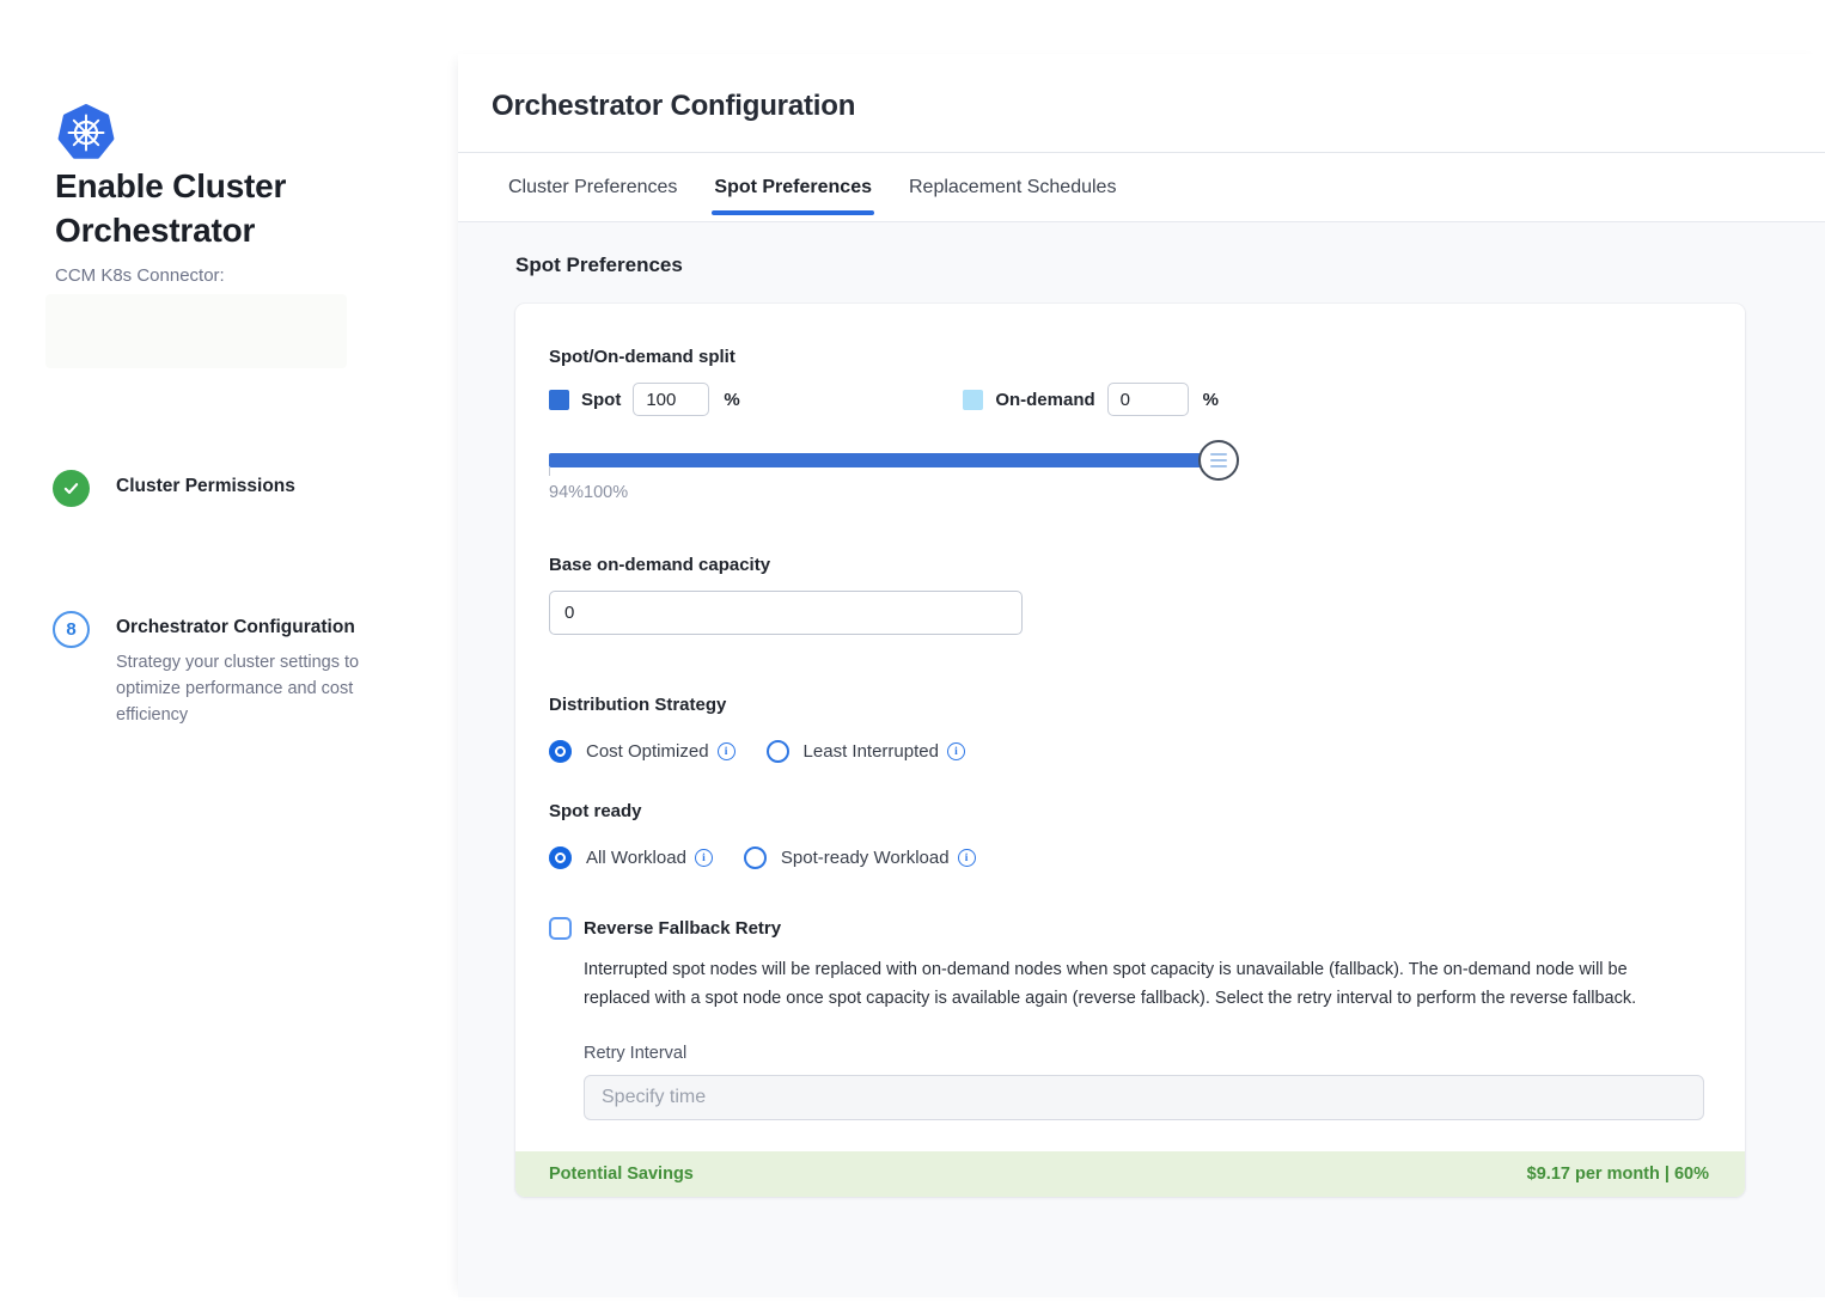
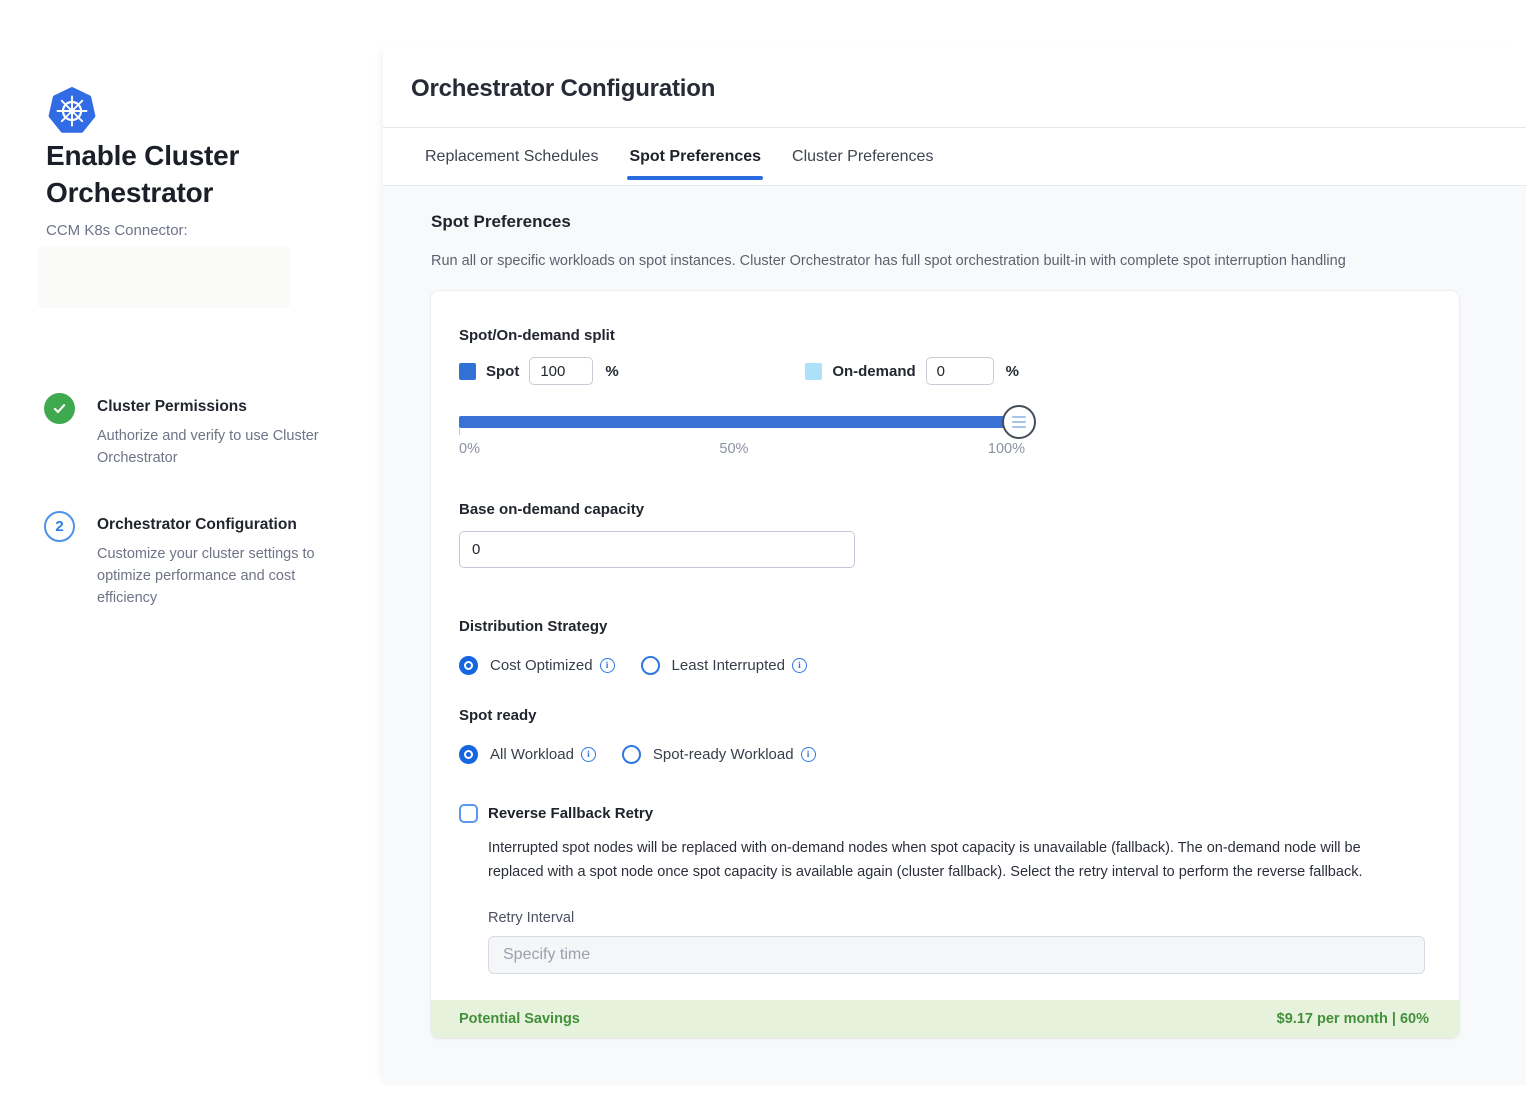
  Enable Cluster Orchestrator
  CCM K8s Connector:
  Cluster Permissions
+ Authorize and verify to use Cluster Orchestrator
- 8
+ 2
  Orchestrator Configuration
- Strategy your cluster settings to optimize performance and cost efficiency
+ Customize your cluster settings to optimize performance and cost efficiency
  Orchestrator Configuration
- Cluster Preferences
+ Replacement Schedules
  Spot Preferences
- Replacement Schedules
+ Cluster Preferences
  Spot Preferences
+ Run all or specific workloads on spot instances. Cluster Orchestrator has full spot orchestration built-in with complete spot interruption handling
  Spot/On-demand split
  Spot
  100
  %
  On-demand
  0
  %
- 94%
+ 0%
+ 50%
  100%
  Base on-demand capacity
  0
  Distribution Strategy
  Cost Optimized
  i
  Least Interrupted
  i
  Spot ready
  All Workload
  i
  Spot-ready Workload
  i
  Reverse Fallback Retry
- Interrupted spot nodes will be replaced with on-demand nodes when spot capacity is unavailable (fallback). The on-demand node will be replaced with a spot node once spot capacity is available again (reverse fallback). Select the retry interval to perform the reverse fallback.
+ Interrupted spot nodes will be replaced with on-demand nodes when spot capacity is unavailable (fallback). The on-demand node will be replaced with a spot node once spot capacity is available again (cluster fallback). Select the retry interval to perform the reverse fallback.
  Retry Interval
  Specify time
  Potential Savings
  $9.17 per month | 60%
